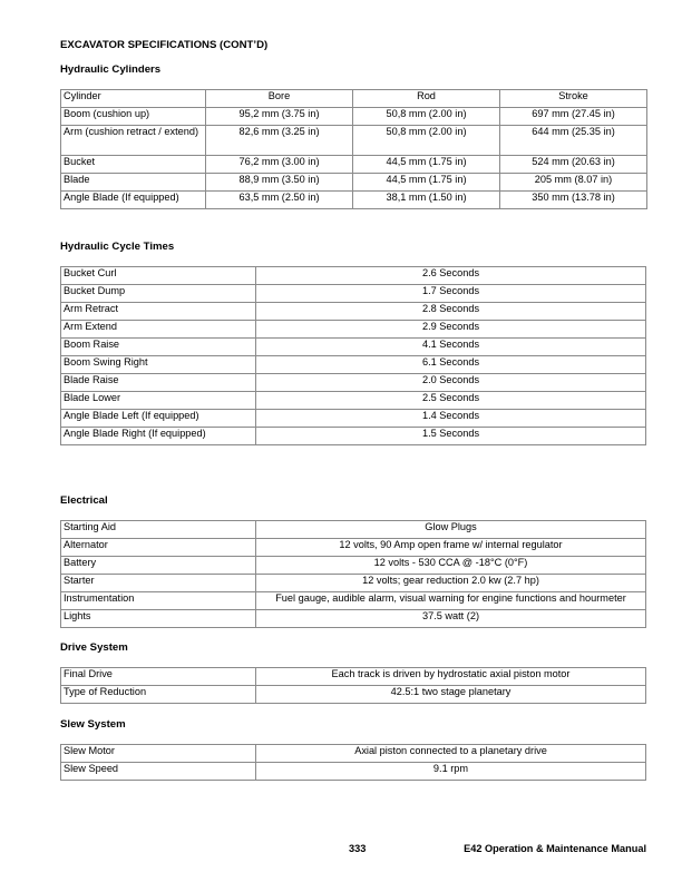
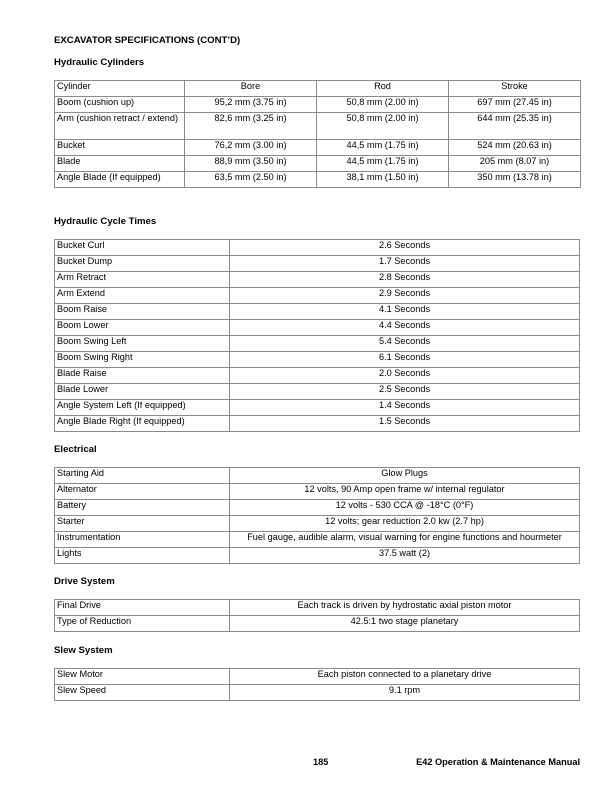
  EXCAVATOR SPECIFICATIONS (CONT’D)
  Hydraulic Cylinders
  Cylinder	Bore	Rod	Stroke
  Boom (cushion up)	95,2 mm (3.75 in)	50,8 mm (2.00 in)	697 mm (27.45 in)
  Arm (cushion retract / extend)	82,6 mm (3.25 in)	50,8 mm (2.00 in)	644 mm (25.35 in)
  Bucket	76,2 mm (3.00 in)	44,5 mm (1.75 in)	524 mm (20.63 in)
  Blade	88,9 mm (3.50 in)	44,5 mm (1.75 in)	205 mm (8.07 in)
  Angle Blade (If equipped)	63,5 mm (2.50 in)	38,1 mm (1.50 in)	350 mm (13.78 in)
  Hydraulic Cycle Times
  Bucket Curl	2.6 Seconds
  Bucket Dump	1.7 Seconds
  Arm Retract	2.8 Seconds
  Arm Extend	2.9 Seconds
  Boom Raise	4.1 Seconds
+ Boom Lower	4.4 Seconds
+ Boom Swing Left	5.4 Seconds
  Boom Swing Right	6.1 Seconds
  Blade Raise	2.0 Seconds
  Blade Lower	2.5 Seconds
- Angle Blade Left (If equipped)	1.4 Seconds
+ Angle System Left (If equipped)	1.4 Seconds
  Angle Blade Right (If equipped)	1.5 Seconds
  Electrical
  Starting Aid	Glow Plugs
  Alternator	12 volts, 90 Amp open frame w/ internal regulator
  Battery	12 volts - 530 CCA @ -18°C (0°F)
  Starter	12 volts; gear reduction 2.0 kw (2.7 hp)
  Instrumentation	Fuel gauge, audible alarm, visual warning for engine functions and hourmeter
  Lights	37.5 watt (2)
  Drive System
  Final Drive	Each track is driven by hydrostatic axial piston motor
  Type of Reduction	42.5:1 two stage planetary
  Slew System
- Slew Motor	Axial piston connected to a planetary drive
+ Slew Motor	Each piston connected to a planetary drive
  Slew Speed	9.1 rpm
- 333
+ 185
  E42 Operation & Maintenance Manual
